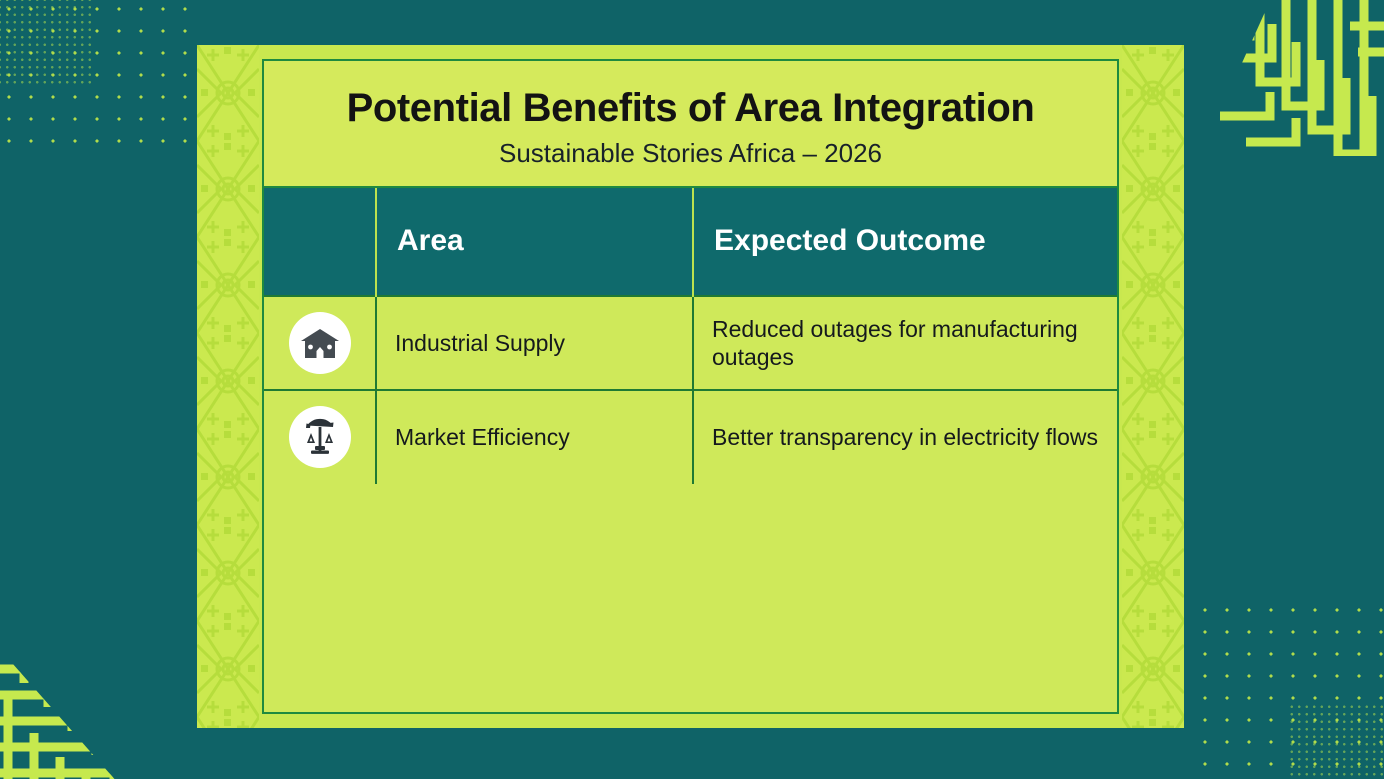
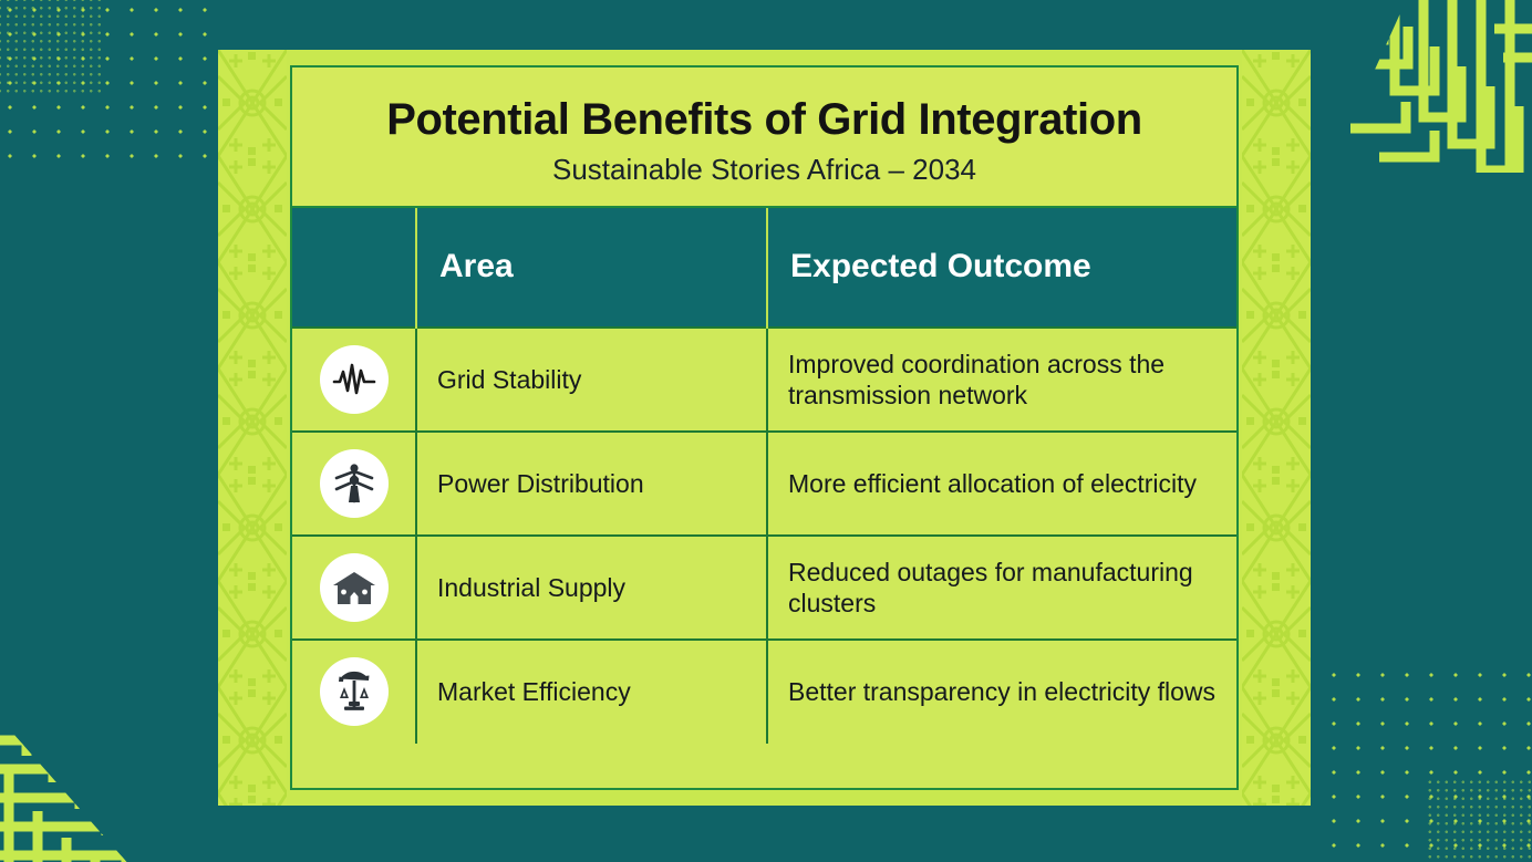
- Potential Benefits of Area Integration
+ Potential Benefits of Grid Integration
- Sustainable Stories Africa – 2026
+ Sustainable Stories Africa – 2034
  	Area	Expected Outcome
+ 	Grid Stability	Improved coordination across the transmission network
+ 	Power Distribution	More efficient allocation of electricity
- 	Industrial Supply	Reduced outages for manufacturing outages
+ 	Industrial Supply	Reduced outages for manufacturing clusters
  	Market Efficiency	Better transparency in electricity flows
